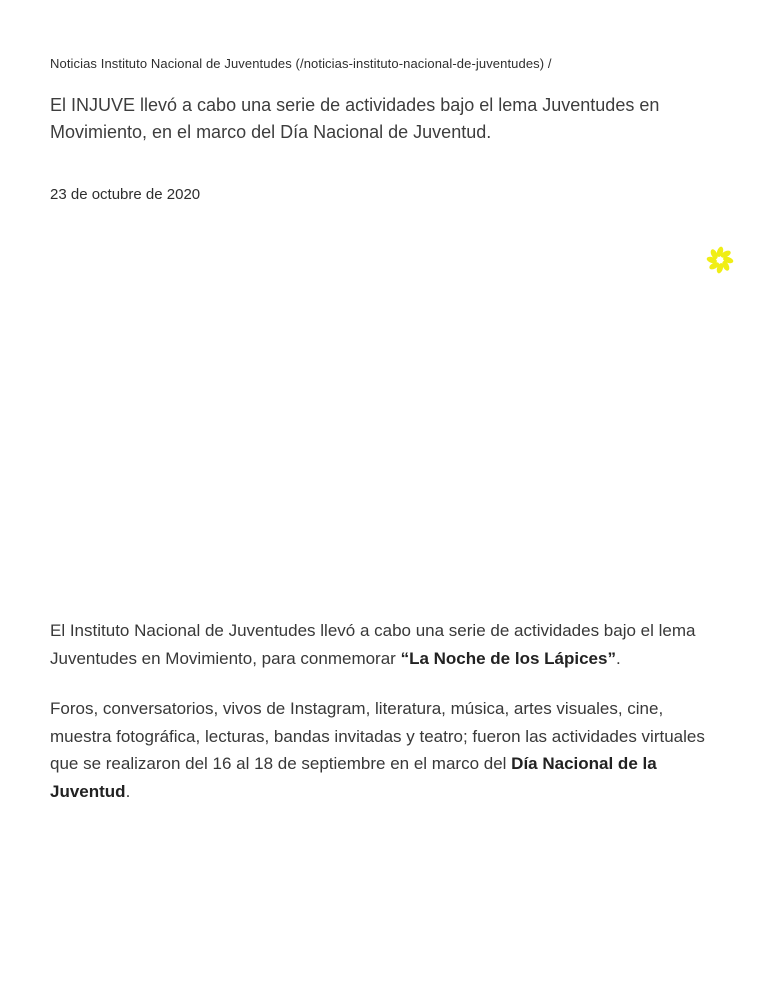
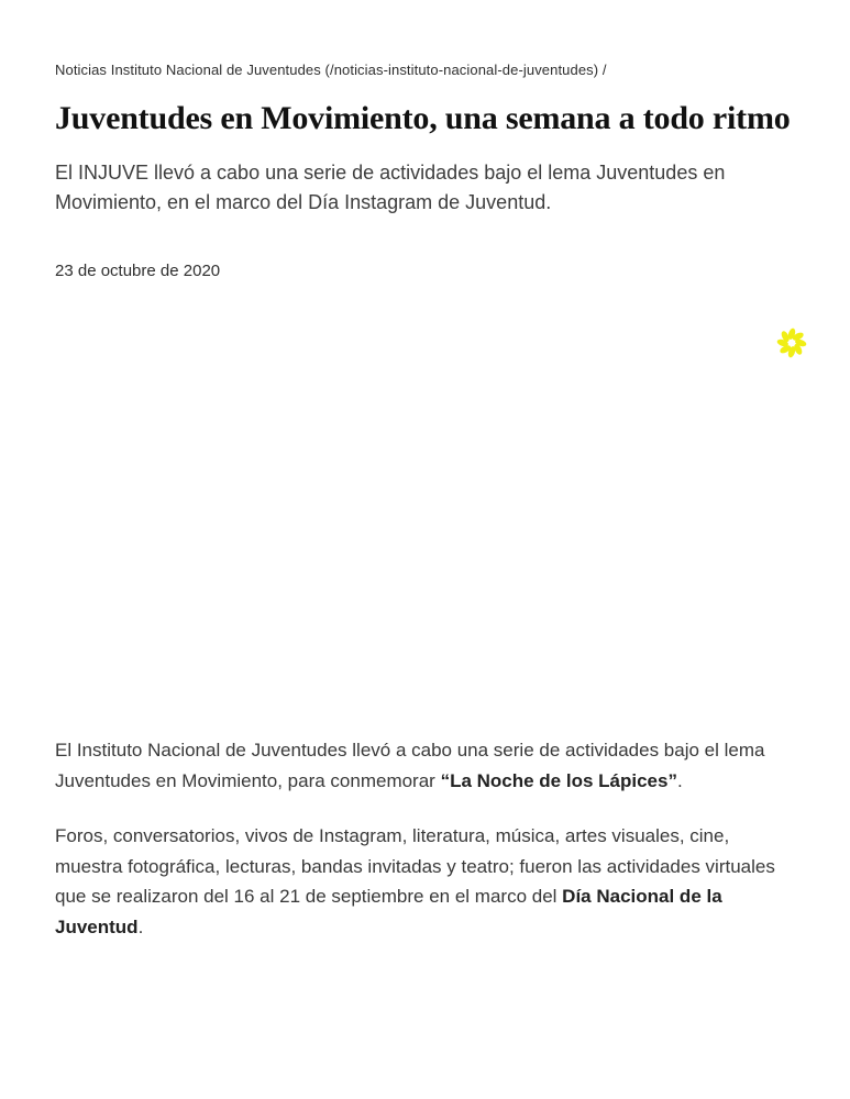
  Noticias Instituto Nacional de Juventudes (/noticias-instituto-nacional-de-juventudes) /
+ Juventudes en Movimiento, una semana a todo ritmo
- El INJUVE llevó a cabo una serie de actividades bajo el lema Juventudes en Movimiento, en el marco del Día Nacional de Juventud.
+ El INJUVE llevó a cabo una serie de actividades bajo el lema Juventudes en Movimiento, en el marco del Día Instagram de Juventud.
  23 de octubre de 2020
  El Instituto Nacional de Juventudes llevó a cabo una serie de actividades bajo el lema Juventudes en Movimiento, para conmemorar “La Noche de los Lápices”.
- Foros, conversatorios, vivos de Instagram, literatura, música, artes visuales, cine, muestra fotográfica, lecturas, bandas invitadas y teatro; fueron las actividades virtuales que se realizaron del 16 al 18 de septiembre en el marco del Día Nacional de la Juventud.
+ Foros, conversatorios, vivos de Instagram, literatura, música, artes visuales, cine, muestra fotográfica, lecturas, bandas invitadas y teatro; fueron las actividades virtuales que se realizaron del 16 al 21 de septiembre en el marco del Día Nacional de la Juventud.
